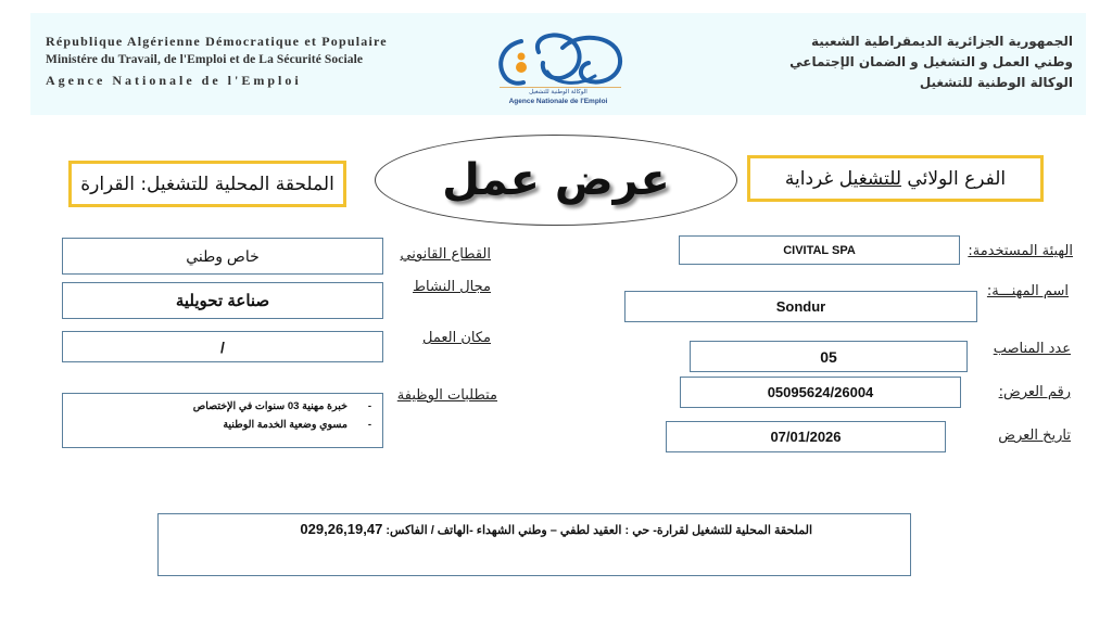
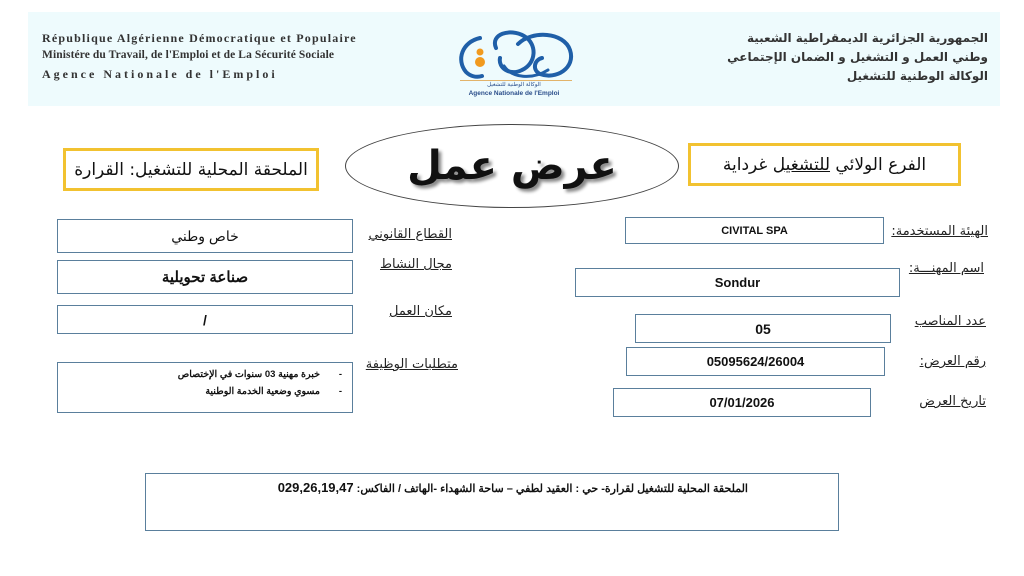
  République Algérienne Démocratique et Populaire
  Ministére du Travail, de l'Emploi et de La Sécurité Sociale
  Agence Nationale de l'Emploi
  الجمهورية الجزائرية الديمقراطية الشعبية
  وطني العمل و التشغيل و الضمان الإجتماعي
  الوكالة الوطنية للتشغيل
  الملحقة المحلية للتشغيل: القرارة
  عرض عمل
  الفرع الولائي للتشغيل غرداية
  القطاع القانوني
  خاص وطني
  مجال النشاط
  صناعة تحويلية
  مكان العمل
  /
  متطلبات الوظيفة
  -
  خبرة مهنية 03 سنوات في الإختصاص
  -
  مسوي وضعية الخدمة الوطنية
  الهيئة المستخدمة:
  CIVITAL SPA
  اسم المهنـــة:
  Sondur
  عدد المناصب
  05
  رقم العرض:
  05095624/26004
  تاريخ العرض
  07/01/2026
- الملحقة المحلية للتشغيل لقرارة- حي : العقيد لطفي – وطني الشهداء -الهاتف / الفاكس: 029,26,19,47
+ الملحقة المحلية للتشغيل لقرارة- حي : العقيد لطفي – ساحة الشهداء -الهاتف / الفاكس: 029,26,19,47
